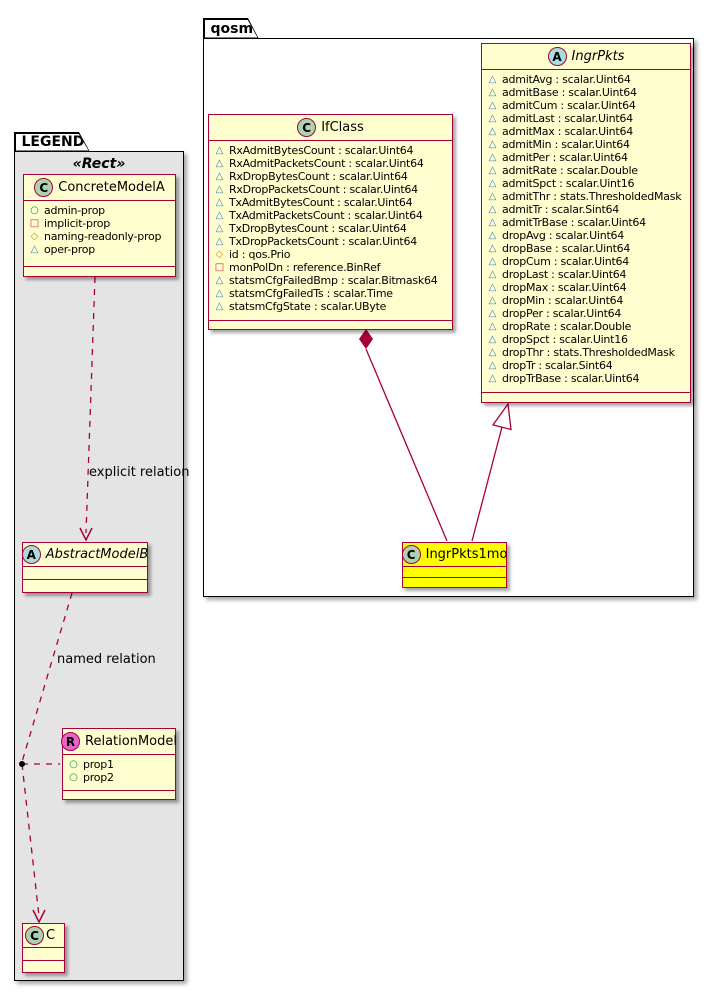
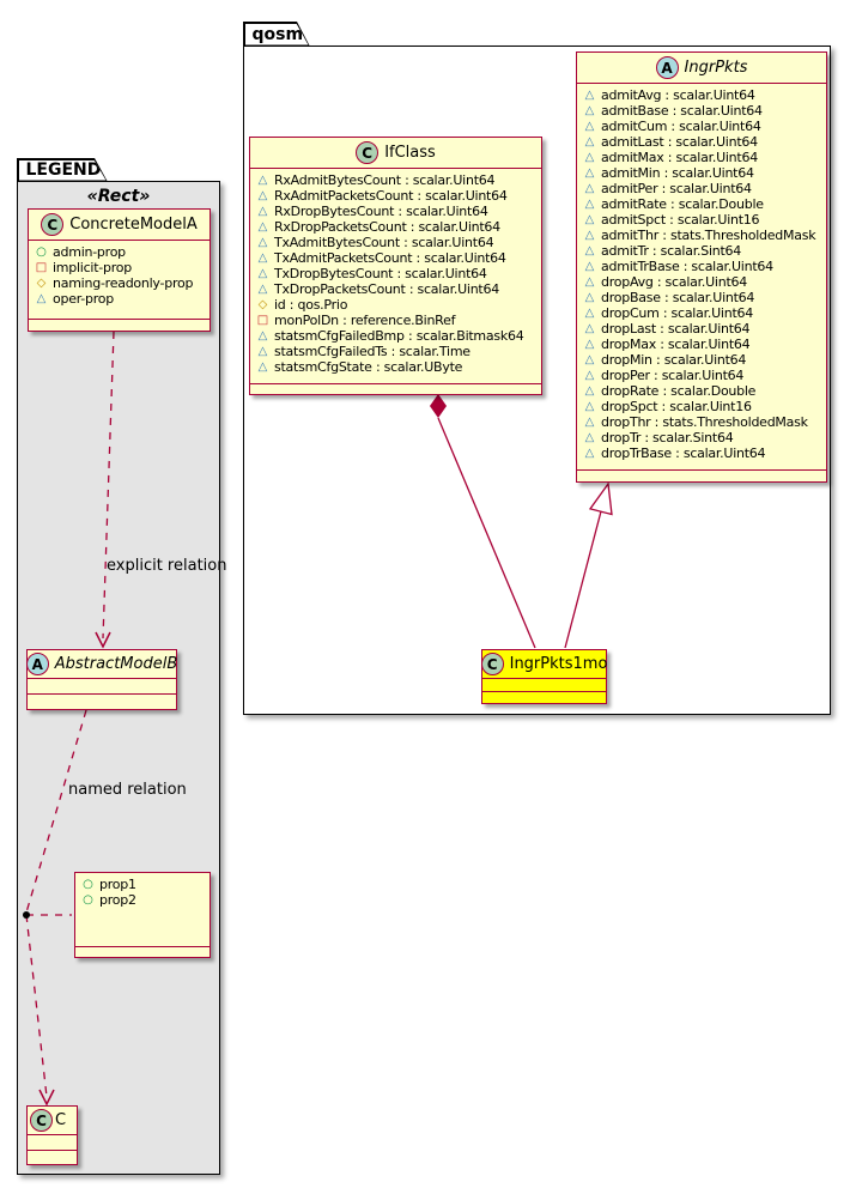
  qosm
  LEGEND
  «Rect»
  explicit relation
  named relation
  C
  IfClass
  △
  RxAdmitBytesCount : scalar.Uint64
  △
  RxAdmitPacketsCount : scalar.Uint64
  △
  RxDropBytesCount : scalar.Uint64
  △
  RxDropPacketsCount : scalar.Uint64
  △
  TxAdmitBytesCount : scalar.Uint64
  △
  TxAdmitPacketsCount : scalar.Uint64
  △
  TxDropBytesCount : scalar.Uint64
  △
  TxDropPacketsCount : scalar.Uint64
  ◇
  id : qos.Prio
  □
  monPolDn : reference.BinRef
  △
  statsmCfgFailedBmp : scalar.Bitmask64
  △
  statsmCfgFailedTs : scalar.Time
  △
  statsmCfgState : scalar.UByte
  A
  IngrPkts
  △
  admitAvg : scalar.Uint64
  △
  admitBase : scalar.Uint64
  △
  admitCum : scalar.Uint64
  △
  admitLast : scalar.Uint64
  △
  admitMax : scalar.Uint64
  △
  admitMin : scalar.Uint64
  △
  admitPer : scalar.Uint64
  △
  admitRate : scalar.Double
  △
  admitSpct : scalar.Uint16
  △
  admitThr : stats.ThresholdedMask
  △
  admitTr : scalar.Sint64
  △
  admitTrBase : scalar.Uint64
  △
  dropAvg : scalar.Uint64
  △
  dropBase : scalar.Uint64
  △
  dropCum : scalar.Uint64
  △
  dropLast : scalar.Uint64
  △
  dropMax : scalar.Uint64
  △
  dropMin : scalar.Uint64
  △
  dropPer : scalar.Uint64
  △
  dropRate : scalar.Double
  △
  dropSpct : scalar.Uint16
  △
  dropThr : stats.ThresholdedMask
  △
  dropTr : scalar.Sint64
  △
  dropTrBase : scalar.Uint64
  C
  IngrPkts1mo
  C
  ConcreteModelA
  ○
  admin-prop
  □
  implicit-prop
  ◇
  naming-readonly-prop
  △
  oper-prop
  A
  AbstractModelB
- R
- RelationModel
  ○
  prop1
  ○
  prop2
  C
  C
